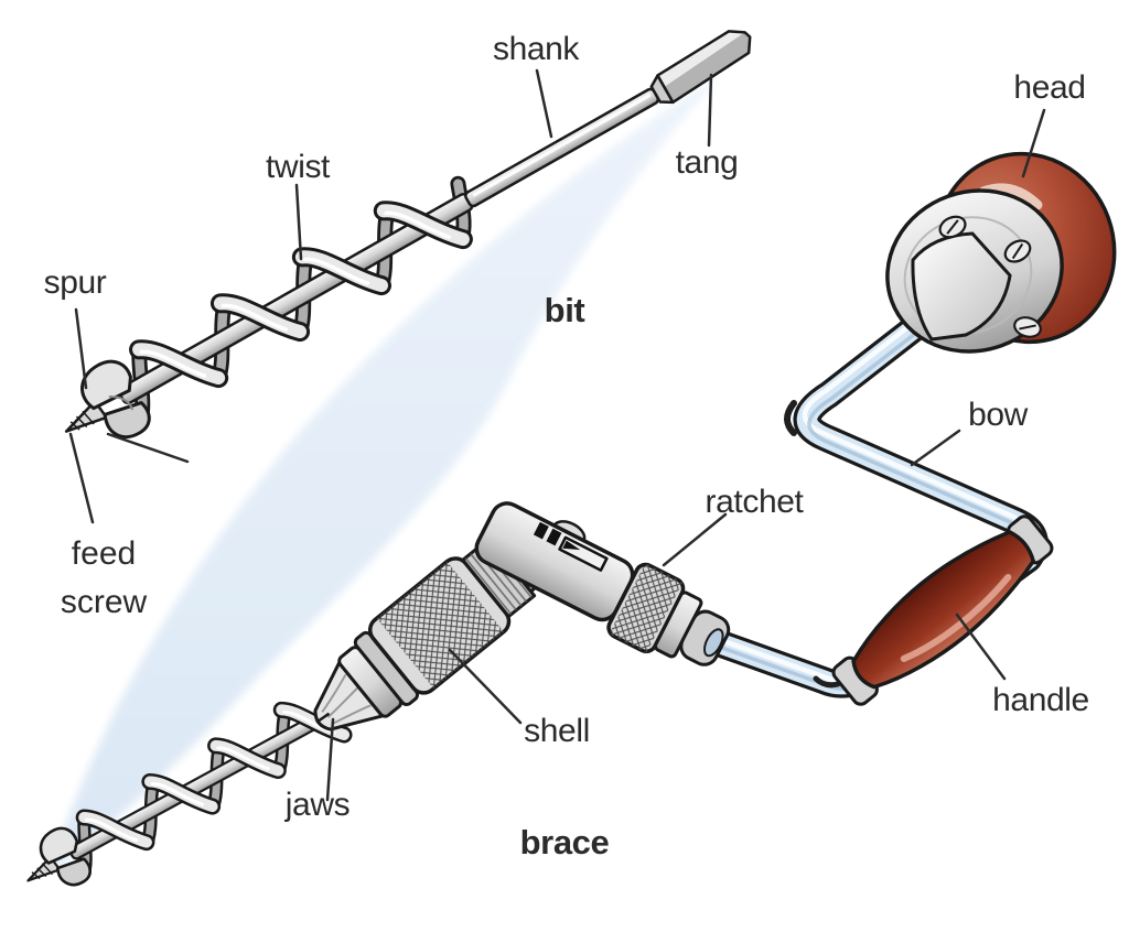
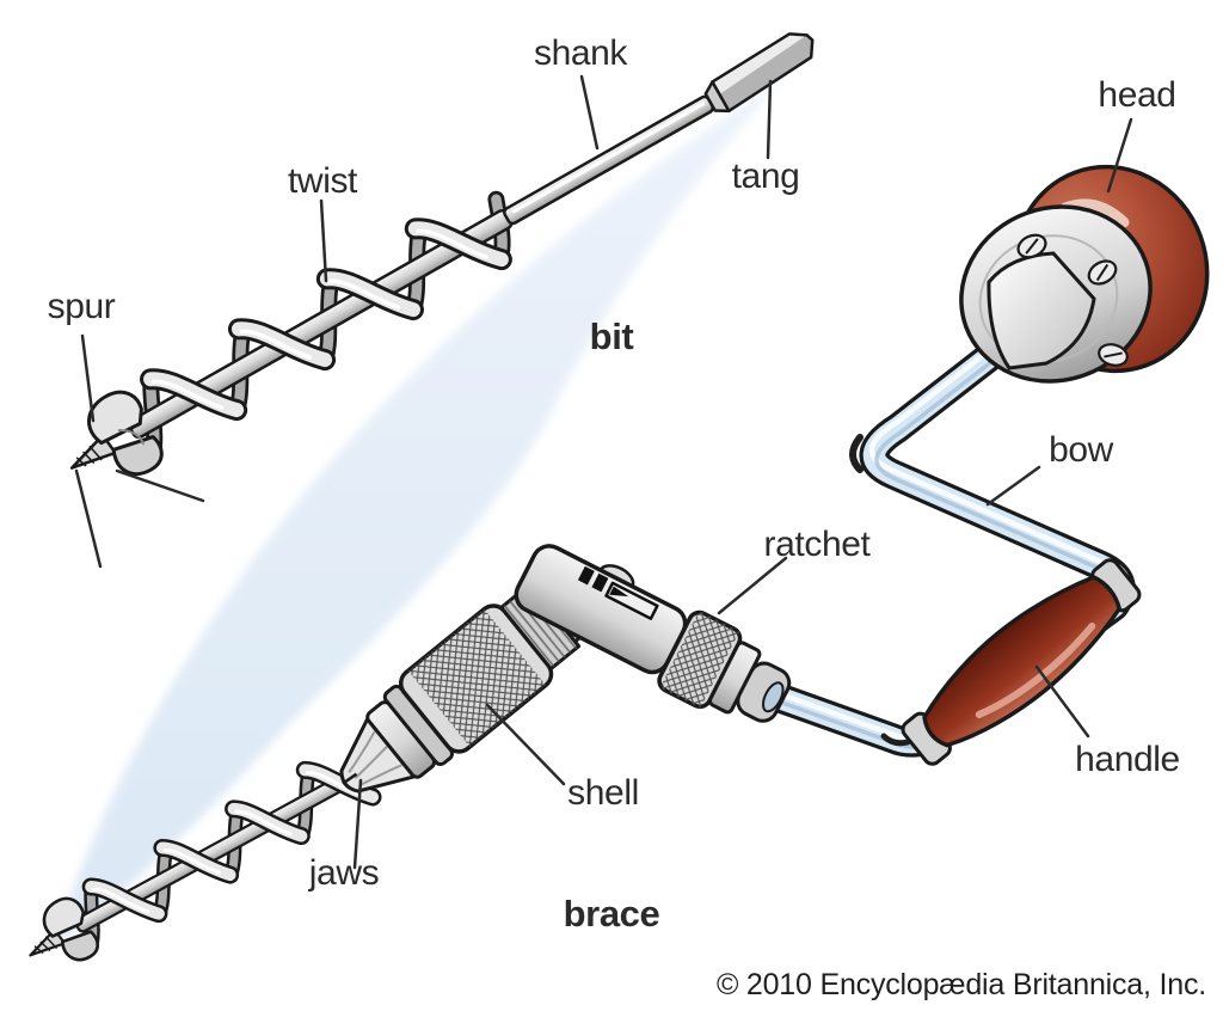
  shank
  tang
  twist
  spur
- feed
- screw
  bit
  head
  bow
  ratchet
  handle
  shell
  jaws
  brace
+ © 2010 Encyclopædia Britannica, Inc.
